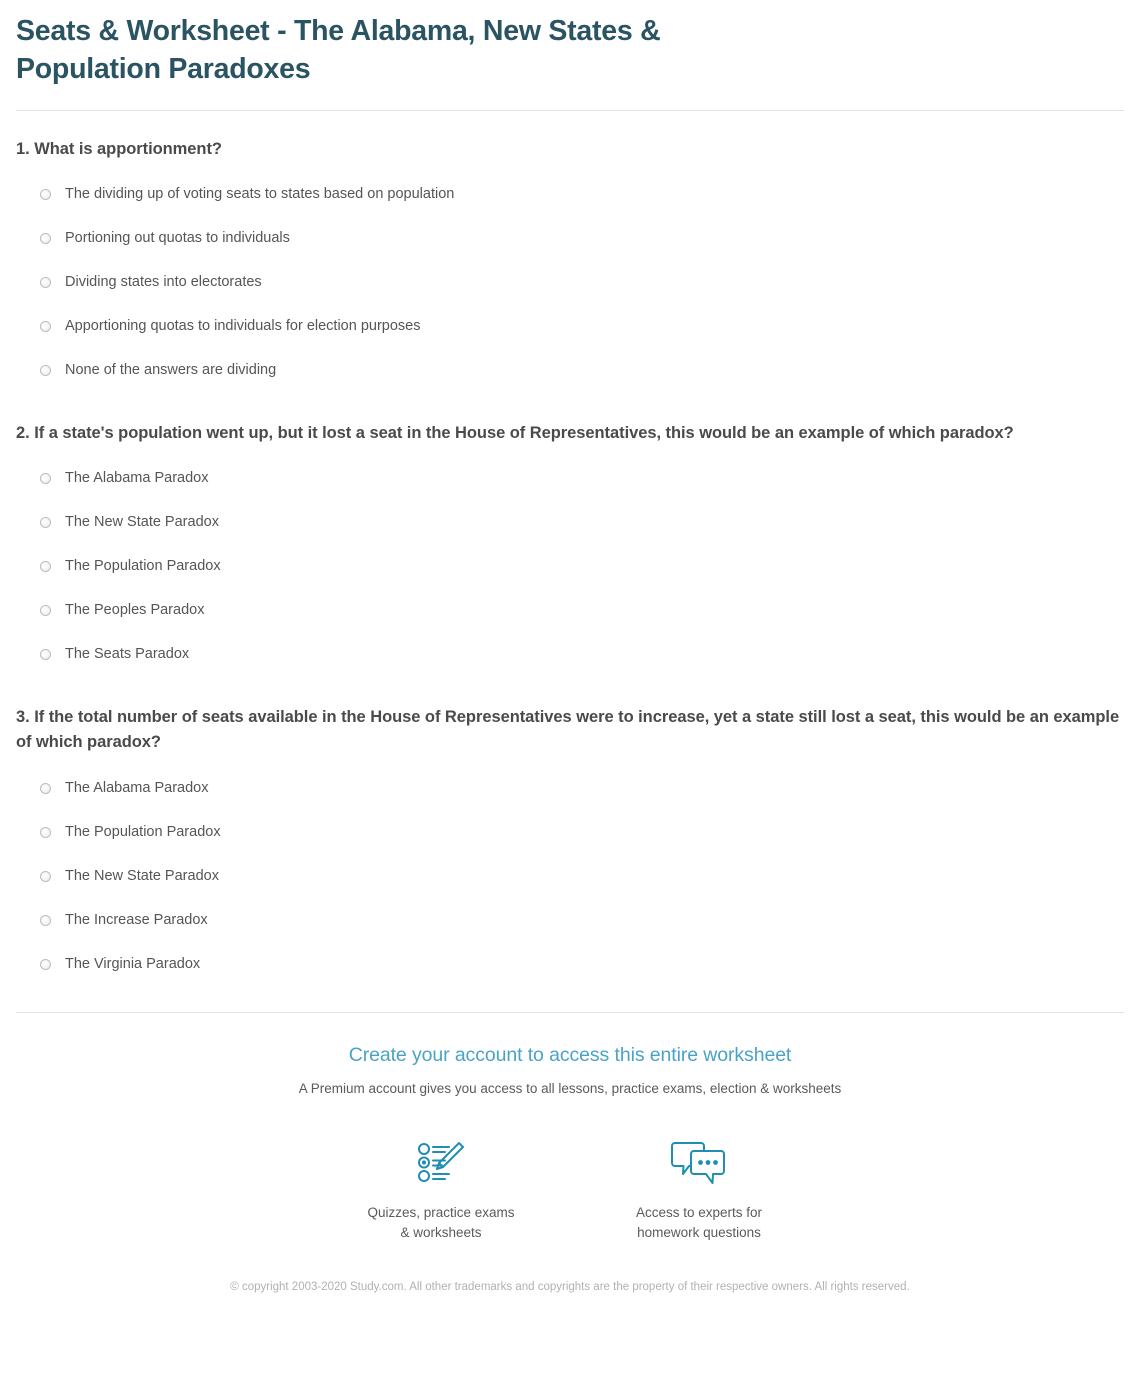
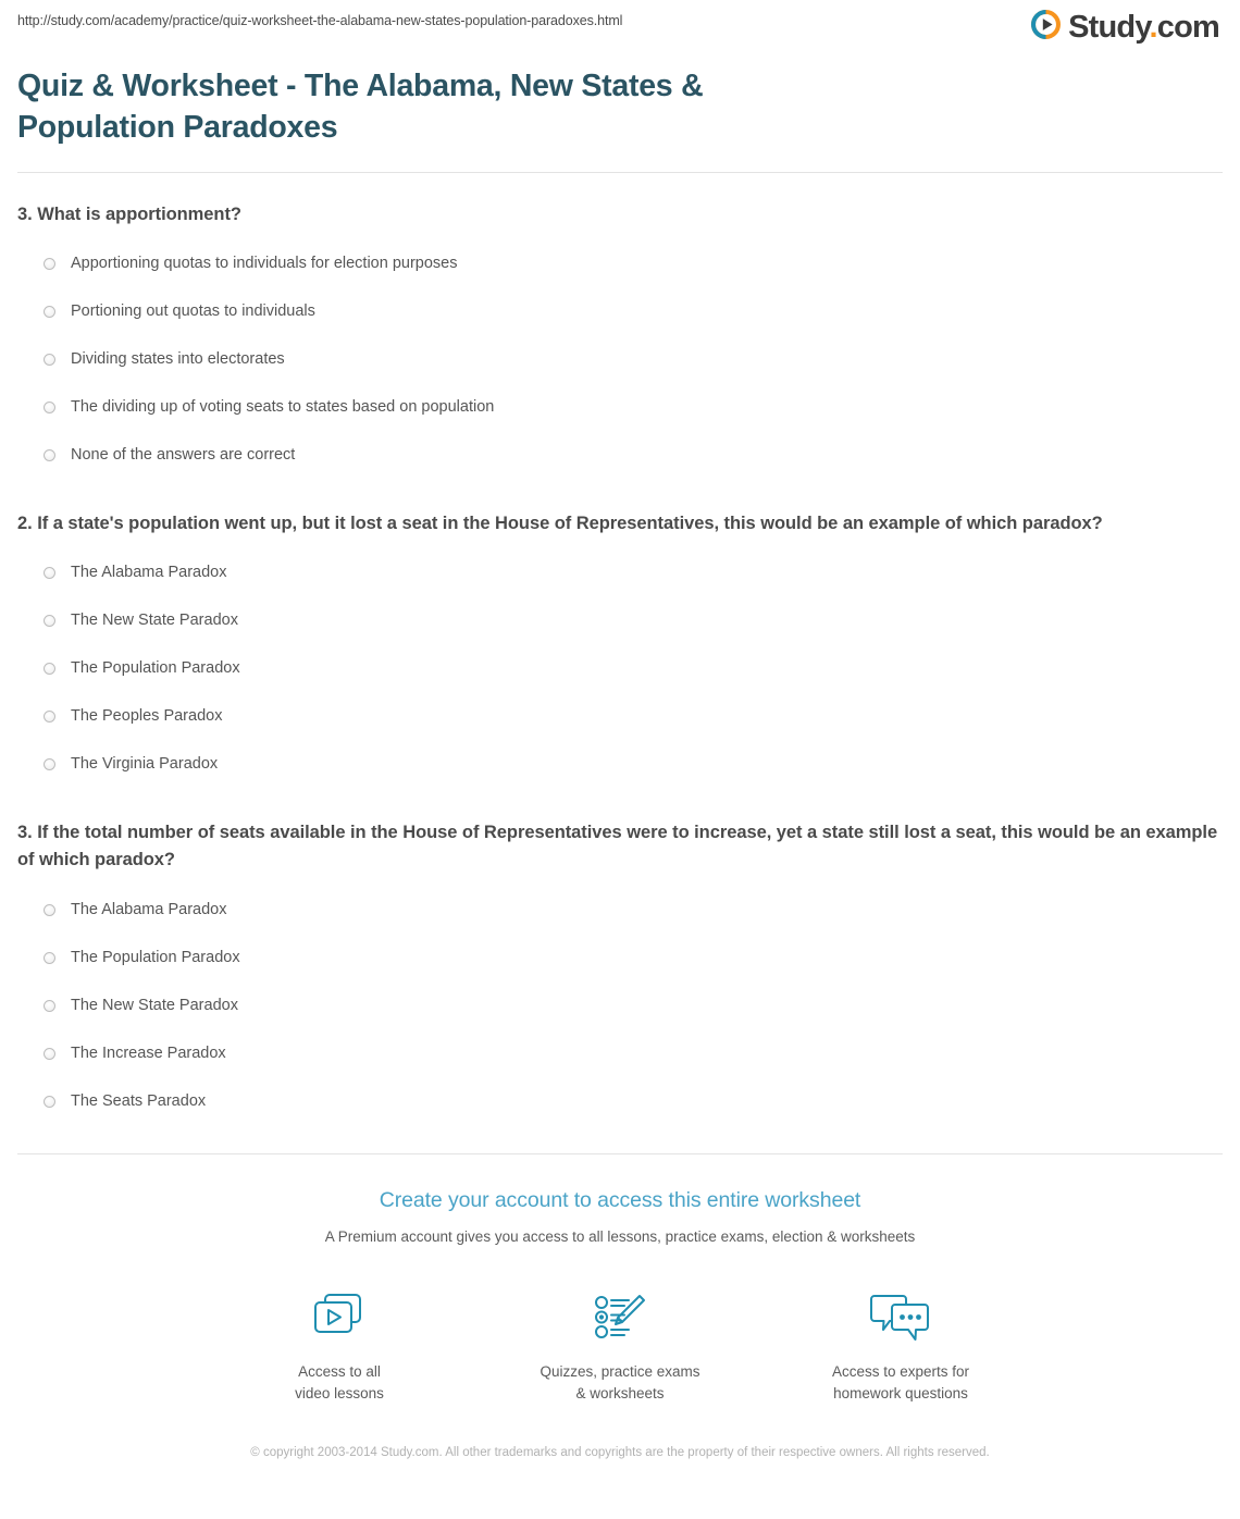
+ http://study.com/academy/practice/quiz-worksheet-the-alabama-new-states-population-paradoxes.html
+ Study.com
- Seats & Worksheet - The Alabama, New States & Population Paradoxes
+ Quiz & Worksheet - The Alabama, New States & Population Paradoxes
- 1. What is apportionment?
+ 3. What is apportionment?
- The dividing up of voting seats to states based on population
+ Apportioning quotas to individuals for election purposes
  Portioning out quotas to individuals
  Dividing states into electorates
- Apportioning quotas to individuals for election purposes
+ The dividing up of voting seats to states based on population
- None of the answers are dividing
+ None of the answers are correct
  2. If a state's population went up, but it lost a seat in the House of Representatives, this would be an example of which paradox?
  The Alabama Paradox
  The New State Paradox
  The Population Paradox
  The Peoples Paradox
- The Seats Paradox
+ The Virginia Paradox
  3. If the total number of seats available in the House of Representatives were to increase, yet a state still lost a seat, this would be an example of which paradox?
  The Alabama Paradox
  The Population Paradox
  The New State Paradox
  The Increase Paradox
- The Virginia Paradox
+ The Seats Paradox
  Create your account to access this entire worksheet
  A Premium account gives you access to all lessons, practice exams, election & worksheets
+ Access to all
+ video lessons
  Quizzes, practice exams
  & worksheets
  Access to experts for
  homework questions
- © copyright 2003-2020 Study.com. All other trademarks and copyrights are the property of their respective owners. All rights reserved.
+ © copyright 2003-2014 Study.com. All other trademarks and copyrights are the property of their respective owners. All rights reserved.
